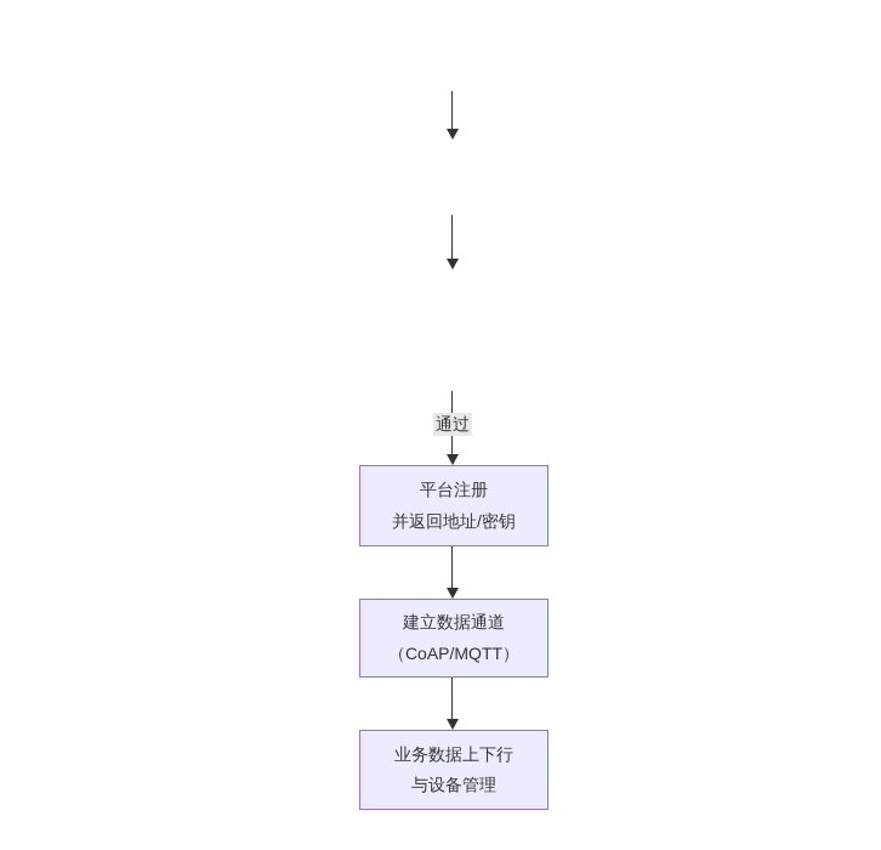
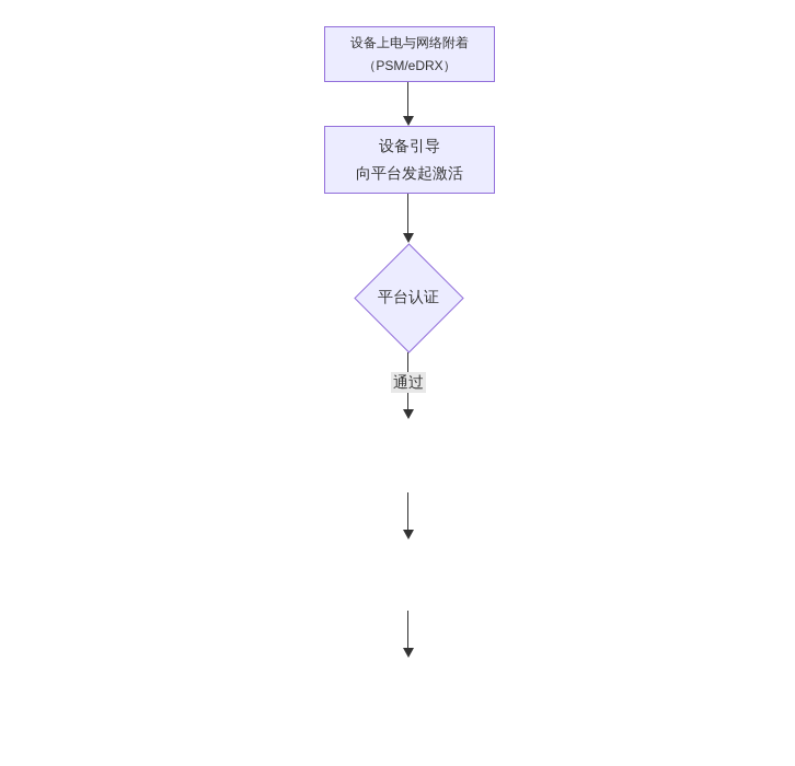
+ 设备上电与网络附着
+ （PSM/eDRX）
+ 设备引导
+ 向平台发起激活
+ 平台认证
  通过
- 平台注册
- 并返回地址/密钥
- 建立数据通道
- （CoAP/MQTT）
- 业务数据上下行
- 与设备管理
